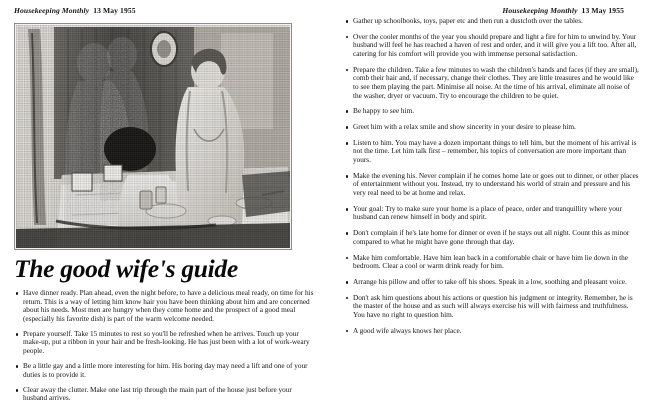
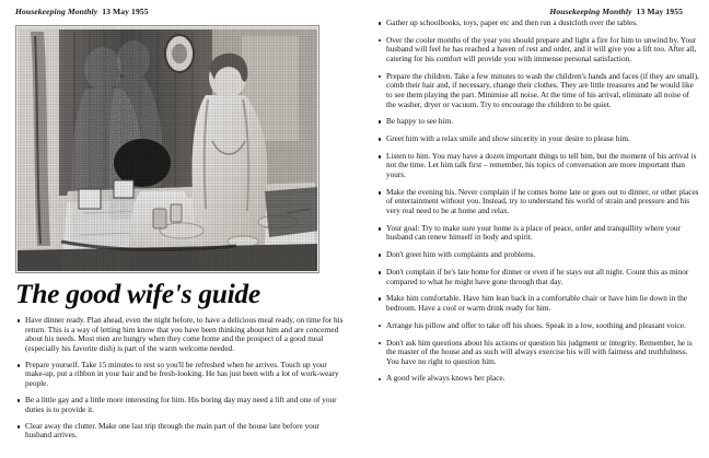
  Housekeeping Monthly 13 May 1955
  The good wife's guide
- Have dinner ready. Plan ahead, even the night before, to have a delicious meal ready, on time for his return. This is a way of letting him know hair you have been thinking about him and are concerned about his needs. Most men are hungry when they come home and the prospect of a good meal (especially his favorite dish) is part of the warm welcome needed.
+ Have dinner ready. Plan ahead, even the night before, to have a delicious meal ready, on time for his return. This is a way of letting him know that you have been thinking about him and are concerned about his needs. Most men are hungry when they come home and the prospect of a good meal (especially his favorite dish) is part of the warm welcome needed.
  Prepare yourself. Take 15 minutes to rest so you'll be refreshed when he arrives. Touch up your make-up, put a ribbon in your hair and be fresh-looking. He has just been with a lot of work-weary people.
  Be a little gay and a little more interesting for him. His boring day may need a lift and one of your duties is to provide it.
- Clear away the clutter. Make one last trip through the main part of the house just before your husband arrives.
+ Clear away the clutter. Make one last trip through the main part of the house late before your husband arrives.
  Housekeeping Monthly 13 May 1955
  Gather up schoolbooks, toys, paper etc and then run a dustcloth over the tables.
  Over the cooler months of the year you should prepare and light a fire for him to unwind by. Your husband will feel he has reached a haven of rest and order, and it will give you a lift too. After all, catering for his comfort will provide you with immense personal satisfaction.
  Prepare the children. Take a few minutes to wash the children's hands and faces (if they are small), comb their hair and, if necessary, change their clothes. They are little treasures and he would like to see them playing the part. Minimise all noise. At the time of his arrival, eliminate all noise of the washer, dryer or vacuum. Try to encourage the children to be quiet.
  Be happy to see him.
  Greet him with a relax smile and show sincerity in your desire to please him.
  Listen to him. You may have a dozen important things to tell him, but the moment of his arrival is not the time. Let him talk first – remember, his topics of conversation are more important than yours.
  Make the evening his. Never complain if he comes home late or goes out to dinner, or other places of entertainment without you. Instead, try to understand his world of strain and pressure and his very real need to be at home and relax.
  Your goal: Try to make sure your home is a place of peace, order and tranquillity where your husband can renew himself in body and spirit.
+ Don't greet him with complaints and problems.
  Don't complain if he's late home for dinner or even if he stays out all night. Count this as minor compared to what he might have gone through that day.
- Make him comfortable. Have him lean back in a comfortable chair or have him lie down in the bedroom. Clear a cool or warm drink ready for him.
+ Make him comfortable. Have him lean back in a comfortable chair or have him lie down in the bedroom. Have a cool or warm drink ready for him.
  Arrange his pillow and offer to take off his shoes. Speak in a low, soothing and pleasant voice.
  Don't ask him questions about his actions or question his judgment or integrity. Remember, he is the master of the house and as such will always exercise his will with fairness and truthfulness. You have no right to question him.
  A good wife always knows her place.
